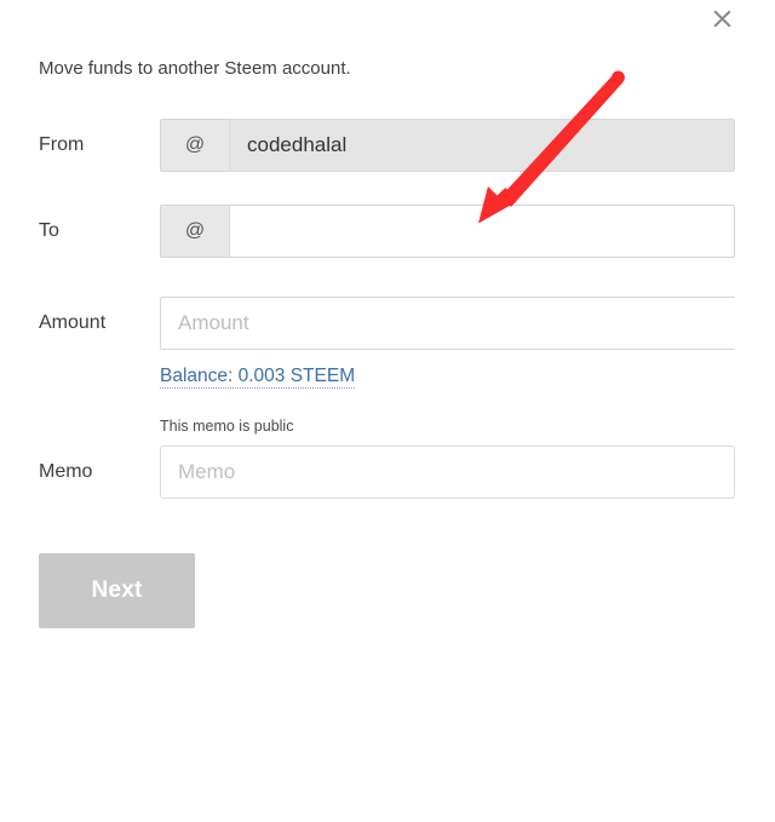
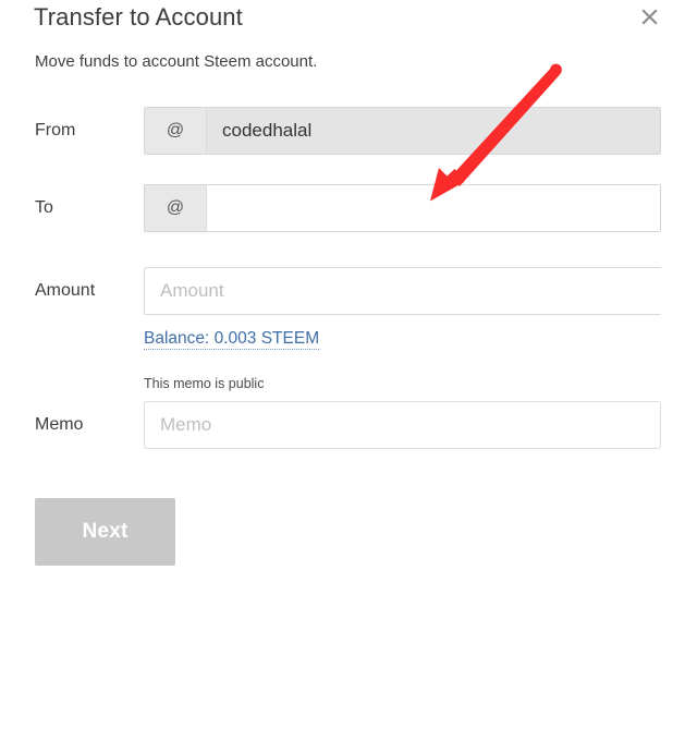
+ Transfer to Account
- Move funds to another Steem account.
+ Move funds to account Steem account.
  From
  @
  codedhalal
  To
  @
  Amount
  Amount
  Balance: 0.003 STEEM
  This memo is public
  Memo
  Memo
  Next
